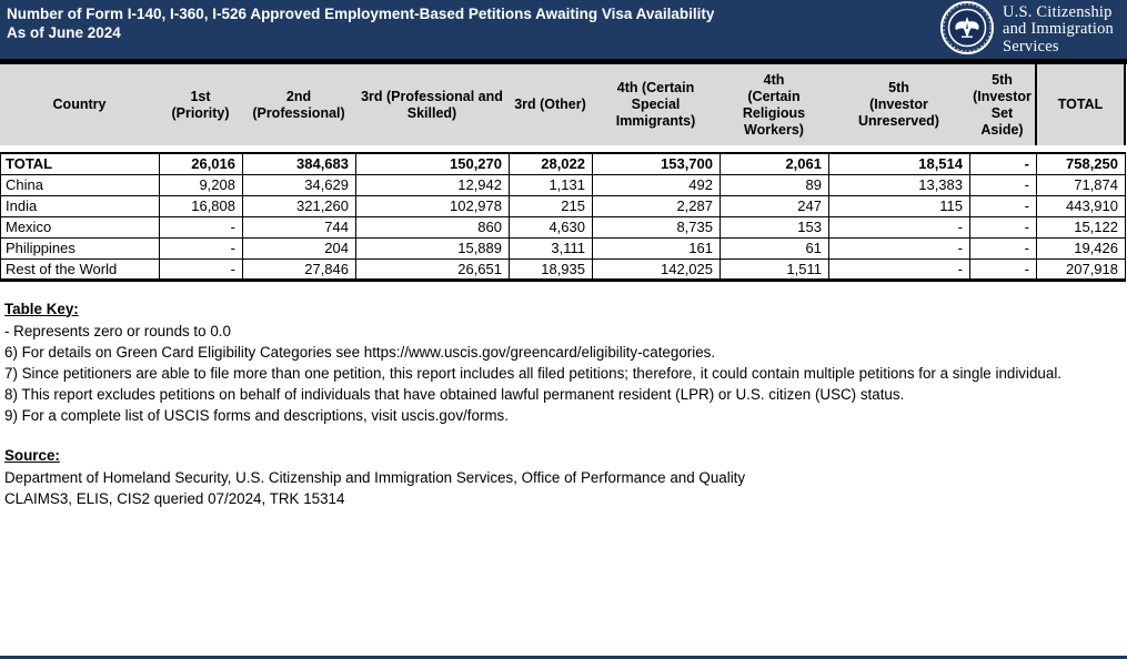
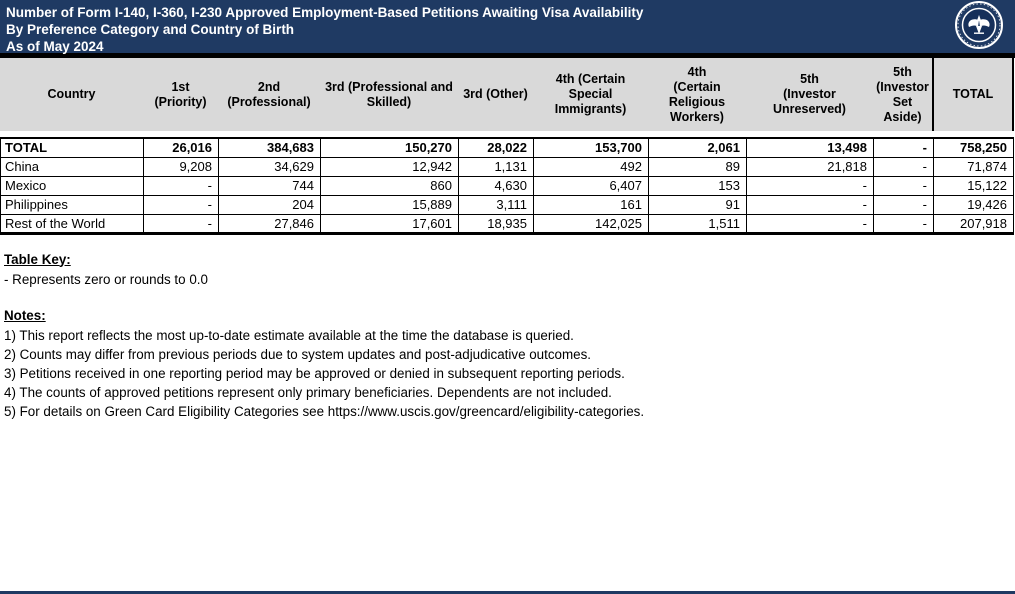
- Number of Form I-140, I-360, I-526 Approved Employment-Based Petitions Awaiting Visa Availability
+ Number of Form I-140, I-360, I-230 Approved Employment-Based Petitions Awaiting Visa Availability
+ By Preference Category and Country of Birth
- As of June 2024
+ As of May 2024
- U.S. Citizenship
- and Immigration
- Services
  Country	1st (Priority)	2nd (Professional)	3rd (Professional and Skilled)	3rd (Other)	4th (Certain Special Immigrants)	4th (Certain Religious Workers)	5th (Investor Unreserved)	5th (Investor Set Aside)	TOTAL
- TOTAL	26,016	384,683	150,270	28,022	153,700	2,061	18,514	-	758,250
+ TOTAL	26,016	384,683	150,270	28,022	153,700	2,061	13,498	-	758,250
- China	9,208	34,629	12,942	1,131	492	89	13,383	-	71,874
+ China	9,208	34,629	12,942	1,131	492	89	21,818	-	71,874
- India	16,808	321,260	102,978	215	2,287	247	115	-	443,910
- Mexico	-	744	860	4,630	8,735	153	-	-	15,122
+ Mexico	-	744	860	4,630	6,407	153	-	-	15,122
- Philippines	-	204	15,889	3,111	161	61	-	-	19,426
+ Philippines	-	204	15,889	3,111	161	91	-	-	19,426
- Rest of the World	-	27,846	26,651	18,935	142,025	1,511	-	-	207,918
+ Rest of the World	-	27,846	17,601	18,935	142,025	1,511	-	-	207,918
  Table Key:
  - Represents zero or rounds to 0.0
+ Notes:
+ 1) This report reflects the most up-to-date estimate available at the time the database is queried.
+ 2) Counts may differ from previous periods due to system updates and post-adjudicative outcomes.
+ 3) Petitions received in one reporting period may be approved or denied in subsequent reporting periods.
+ 4) The counts of approved petitions represent only primary beneficiaries. Dependents are not included.
- 6) For details on Green Card Eligibility Categories see https://www.uscis.gov/greencard/eligibility-categories.
+ 5) For details on Green Card Eligibility Categories see https://www.uscis.gov/greencard/eligibility-categories.
- 7) Since petitioners are able to file more than one petition, this report includes all filed petitions; therefore, it could contain multiple petitions for a single individual.
- 8) This report excludes petitions on behalf of individuals that have obtained lawful permanent resident (LPR) or U.S. citizen (USC) status.
- 9) For a complete list of USCIS forms and descriptions, visit uscis.gov/forms.
- Source:
- Department of Homeland Security, U.S. Citizenship and Immigration Services, Office of Performance and Quality
- CLAIMS3, ELIS, CIS2 queried 07/2024, TRK 15314
